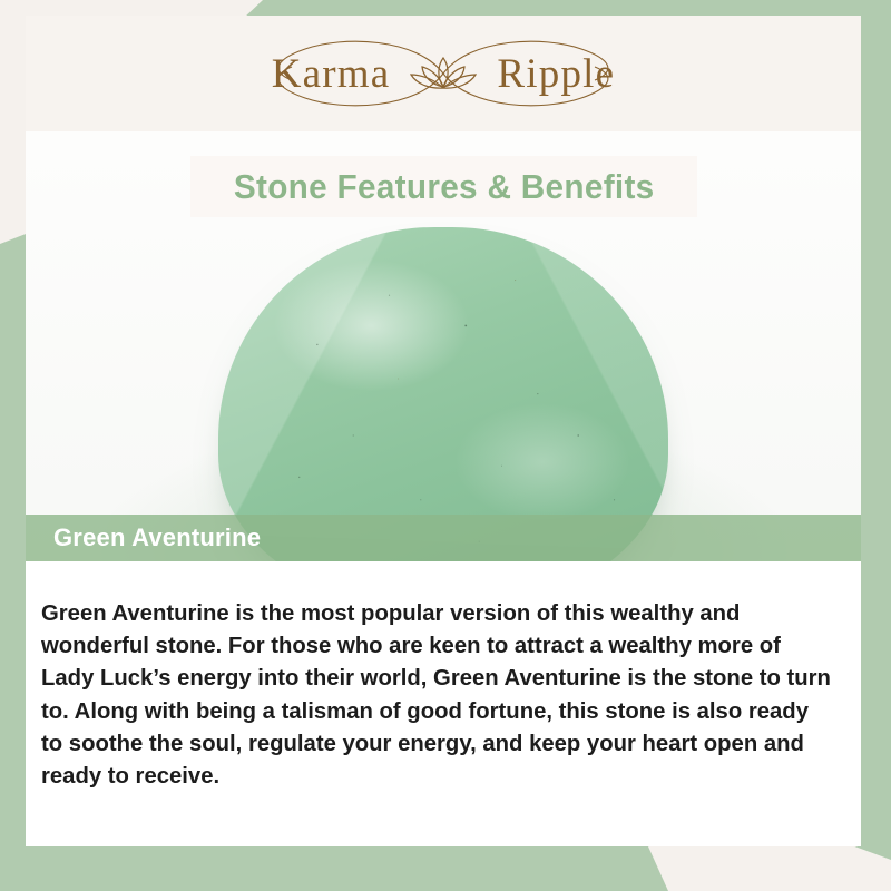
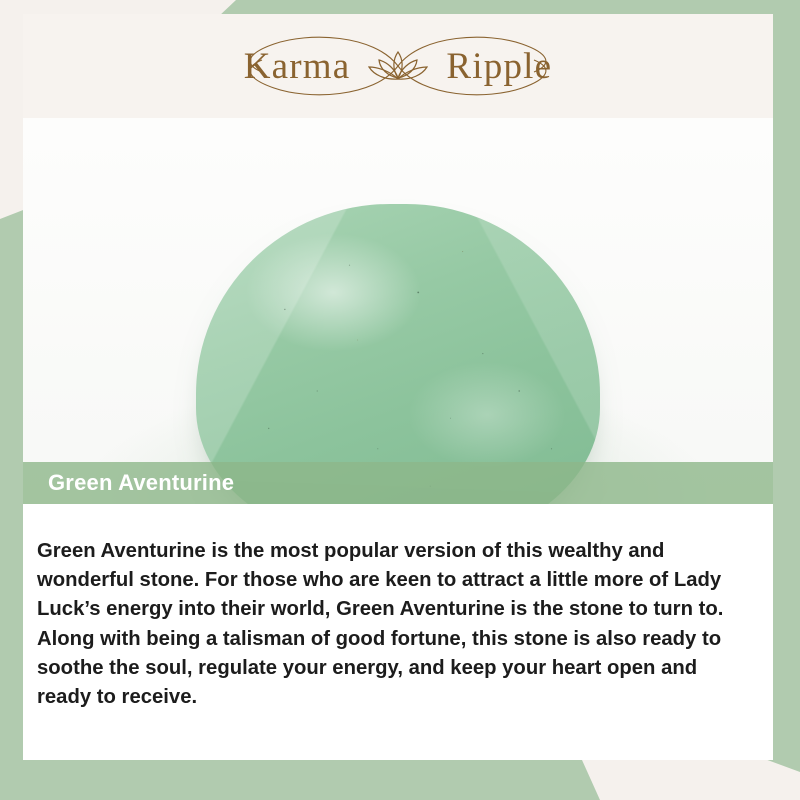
  Karma
  Ripple
- Stone Features & Benefits
  Green Aventurine
- Green Aventurine is the most popular version of this wealthy and wonderful stone. For those who are keen to attract a wealthy more of Lady Luck’s energy into their world, Green Aventurine is the stone to turn to. Along with being a talisman of good fortune, this stone is also ready to soothe the soul, regulate your energy, and keep your heart open and ready to receive.
+ Green Aventurine is the most popular version of this wealthy and wonderful stone. For those who are keen to attract a little more of Lady Luck’s energy into their world, Green Aventurine is the stone to turn to. Along with being a talisman of good fortune, this stone is also ready to soothe the soul, regulate your energy, and keep your heart open and ready to receive.
